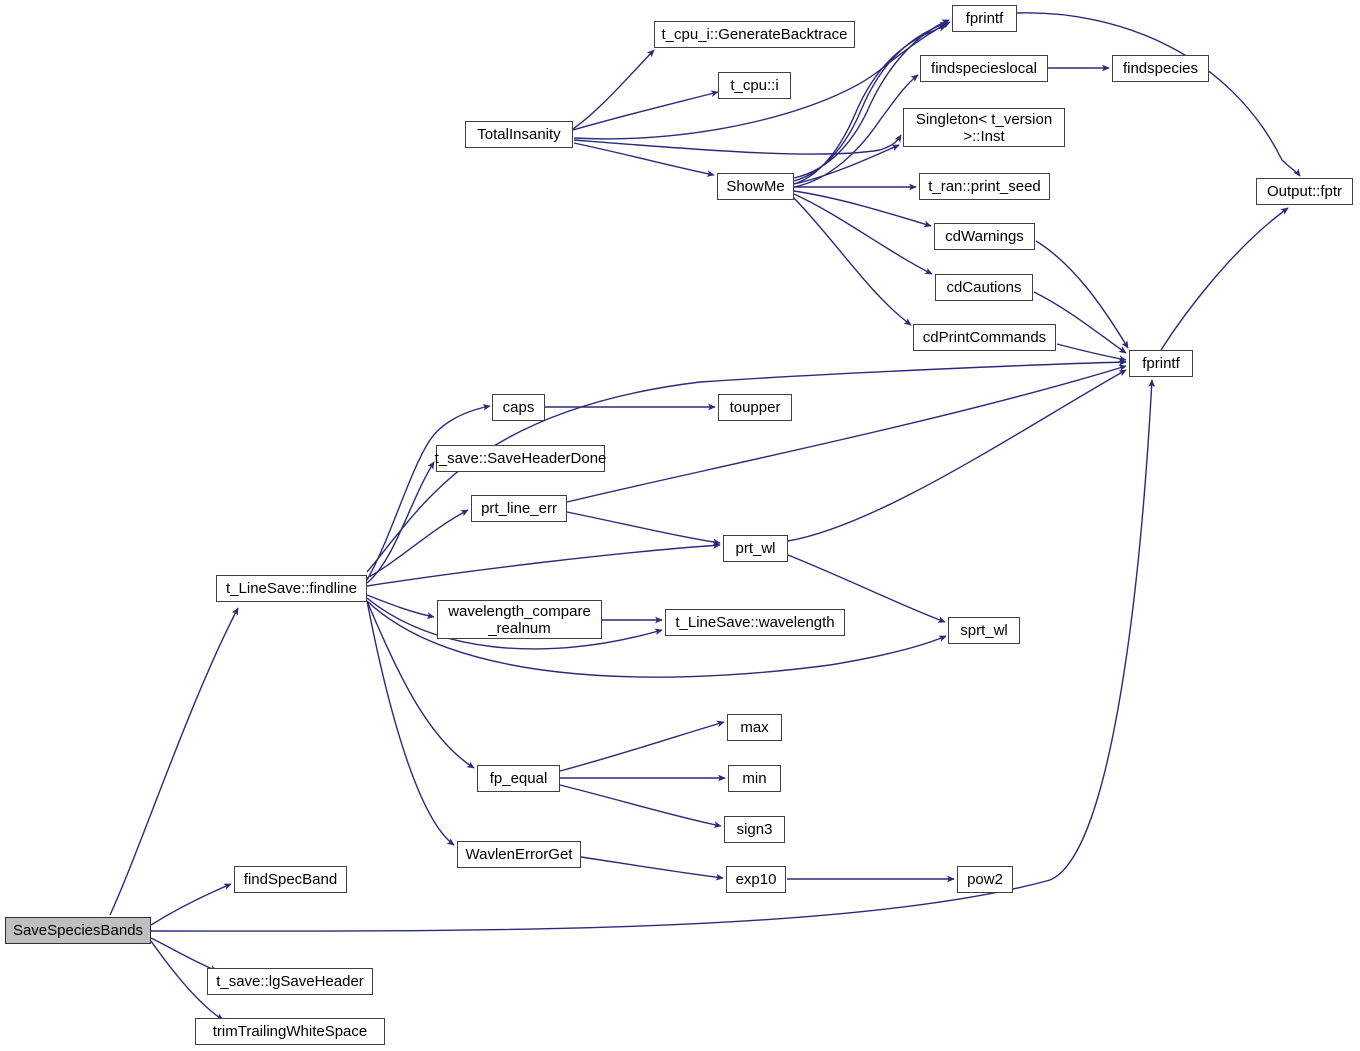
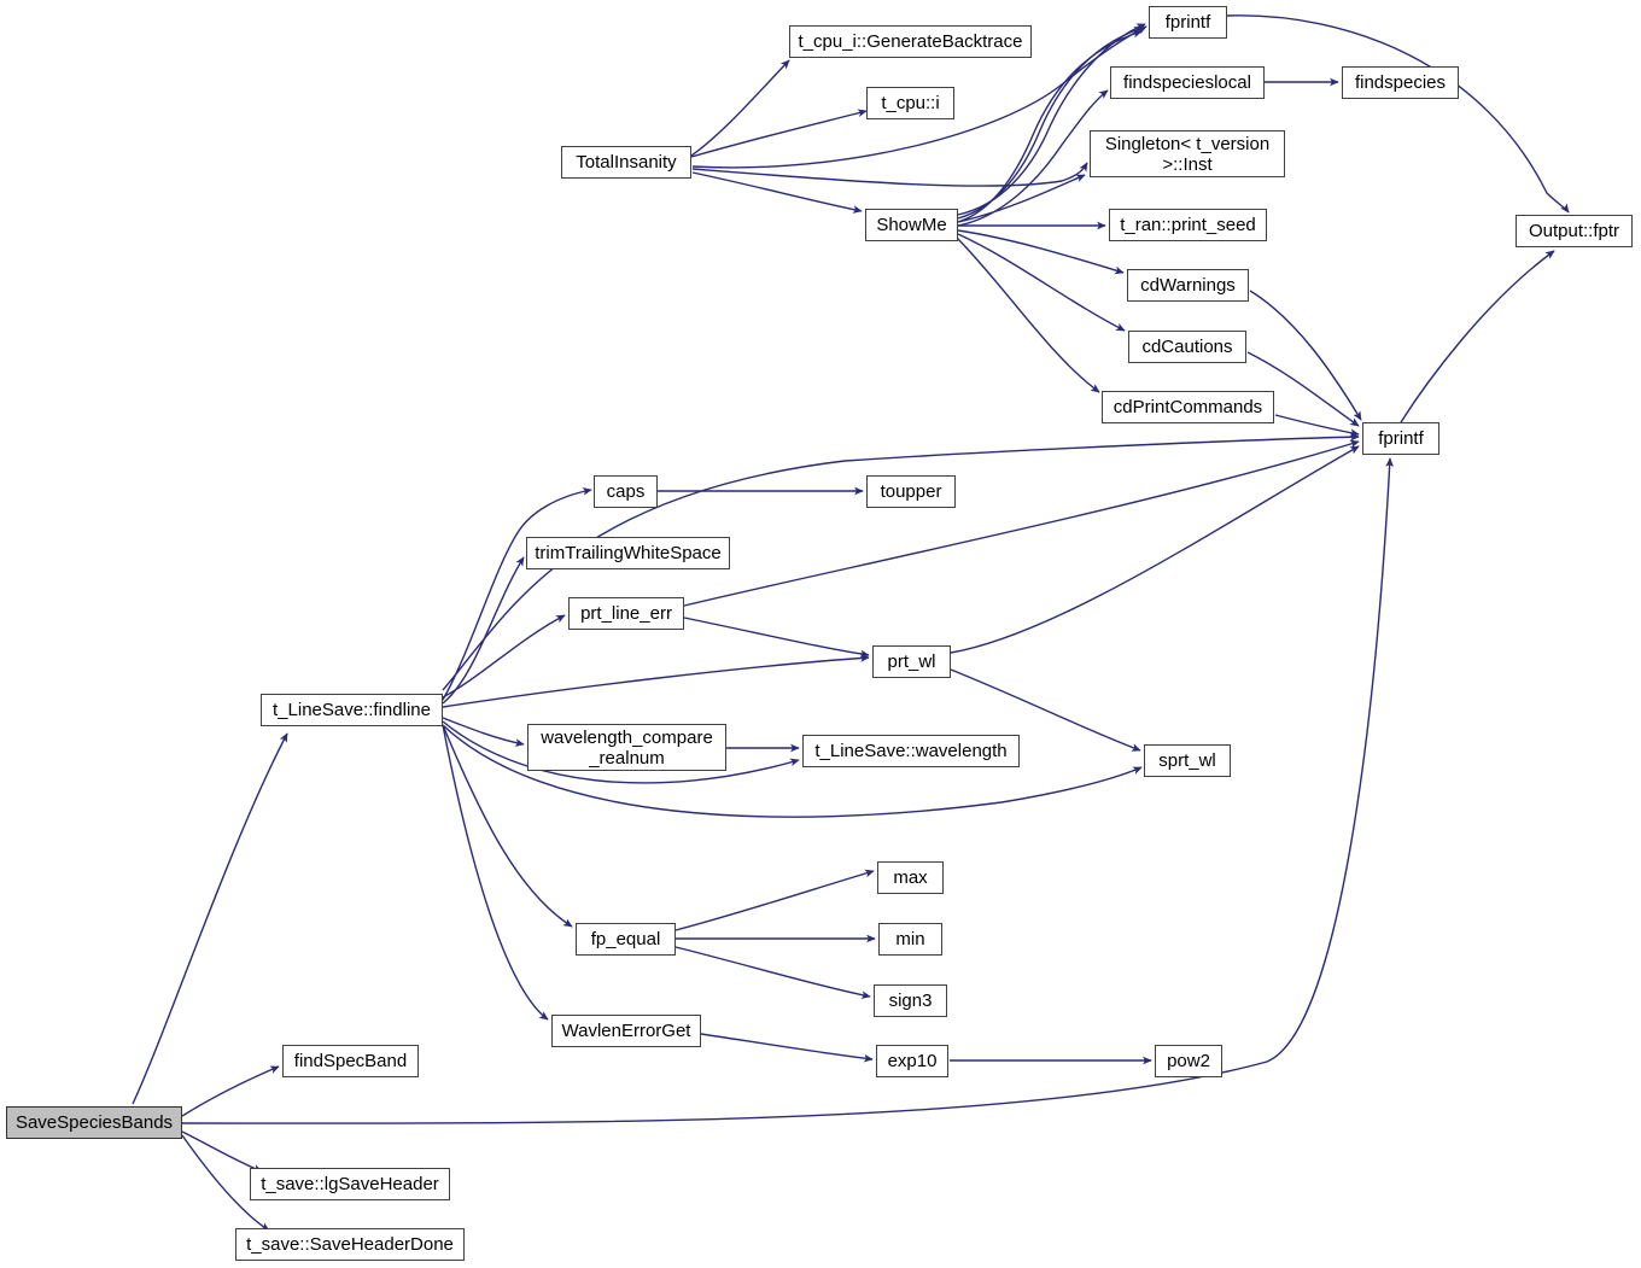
  t_cpu_i::GenerateBacktrace
  t_cpu::i
  TotalInsanity
  fprintf
  findspecieslocal
  findspecies
  Singleton< t_version
  >::Inst
  ShowMe
  t_ran::print_seed
  cdWarnings
  cdCautions
  cdPrintCommands
  Output::fptr
  fprintf
  caps
  toupper
- t_save::SaveHeaderDone
+ trimTrailingWhiteSpace
  prt_line_err
  prt_wl
  t_LineSave::findline
  wavelength_compare
  _realnum
  t_LineSave::wavelength
  sprt_wl
  max
  min
  fp_equal
  sign3
  WavlenErrorGet
  exp10
  pow2
  findSpecBand
  SaveSpeciesBands
  t_save::lgSaveHeader
- trimTrailingWhiteSpace
+ t_save::SaveHeaderDone
